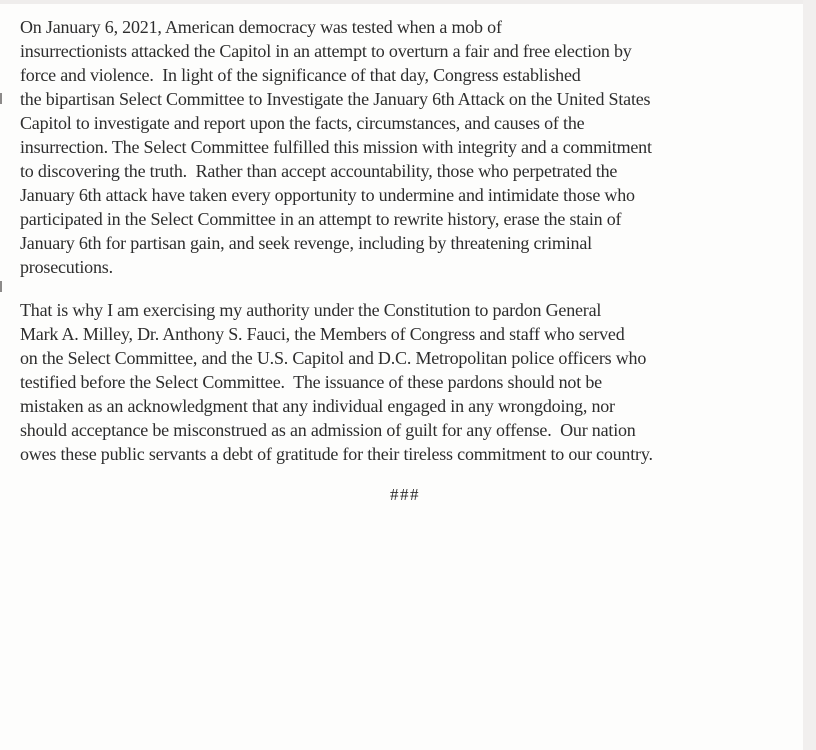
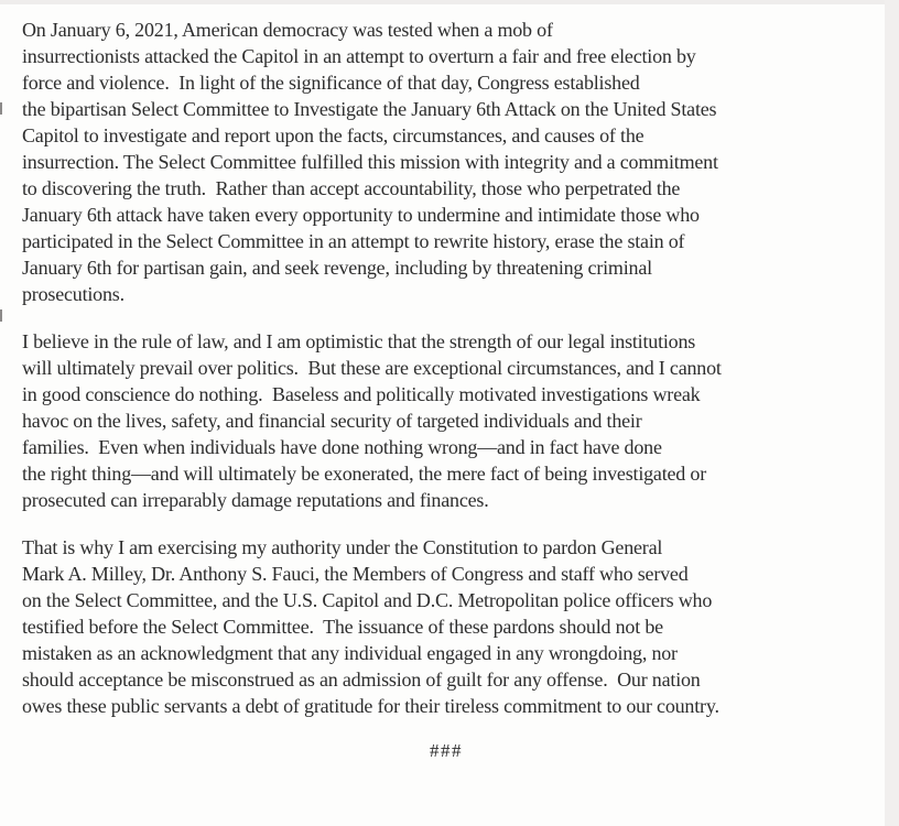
  On January 6, 2021, American democracy was tested when a mob of
  insurrectionists attacked the Capitol in an attempt to overturn a fair and free election by
  force and violence. In light of the significance of that day, Congress established
  the bipartisan Select Committee to Investigate the January 6th Attack on the United States
  Capitol to investigate and report upon the facts, circumstances, and causes of the
  insurrection. The Select Committee fulfilled this mission with integrity and a commitment
  to discovering the truth. Rather than accept accountability, those who perpetrated the
  January 6th attack have taken every opportunity to undermine and intimidate those who
  participated in the Select Committee in an attempt to rewrite history, erase the stain of
  January 6th for partisan gain, and seek revenge, including by threatening criminal
  prosecutions.
+ I believe in the rule of law, and I am optimistic that the strength of our legal institutions
+ will ultimately prevail over politics. But these are exceptional circumstances, and I cannot
+ in good conscience do nothing. Baseless and politically motivated investigations wreak
+ havoc on the lives, safety, and financial security of targeted individuals and their
+ families. Even when individuals have done nothing wrong—and in fact have done
+ the right thing—and will ultimately be exonerated, the mere fact of being investigated or
+ prosecuted can irreparably damage reputations and finances.
  That is why I am exercising my authority under the Constitution to pardon General
  Mark A. Milley, Dr. Anthony S. Fauci, the Members of Congress and staff who served
  on the Select Committee, and the U.S. Capitol and D.C. Metropolitan police officers who
  testified before the Select Committee. The issuance of these pardons should not be
  mistaken as an acknowledgment that any individual engaged in any wrongdoing, nor
  should acceptance be misconstrued as an admission of guilt for any offense. Our nation
  owes these public servants a debt of gratitude for their tireless commitment to our country.
  ###
